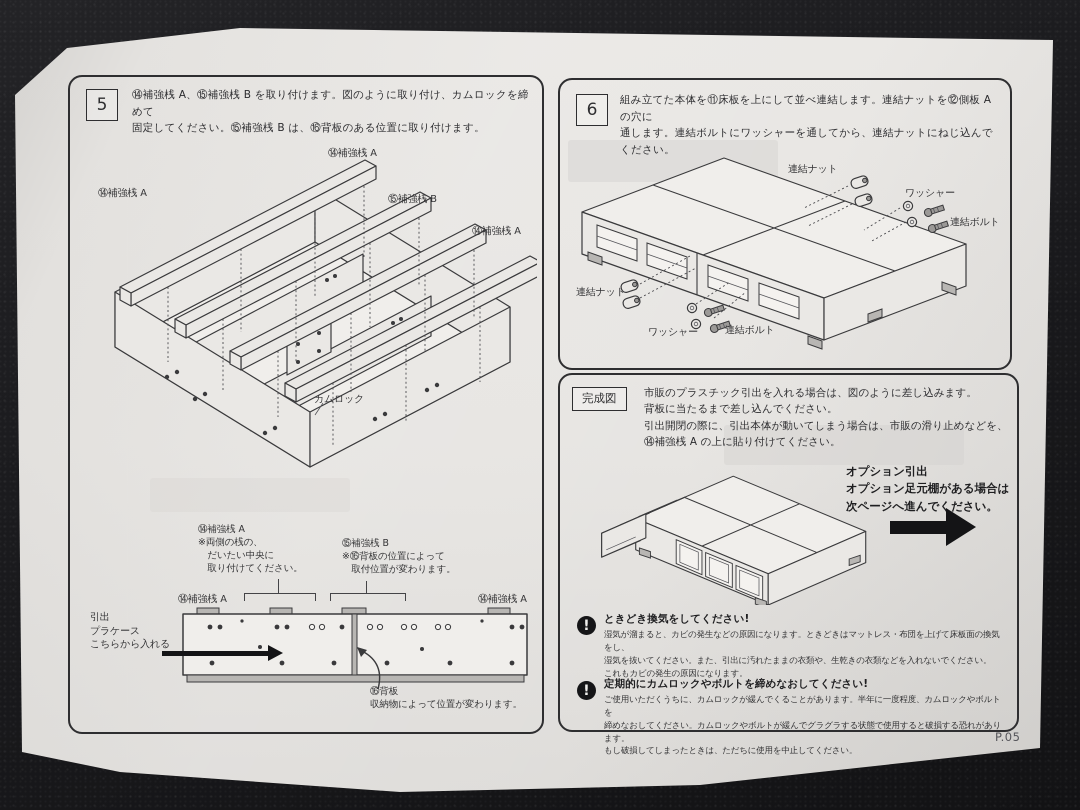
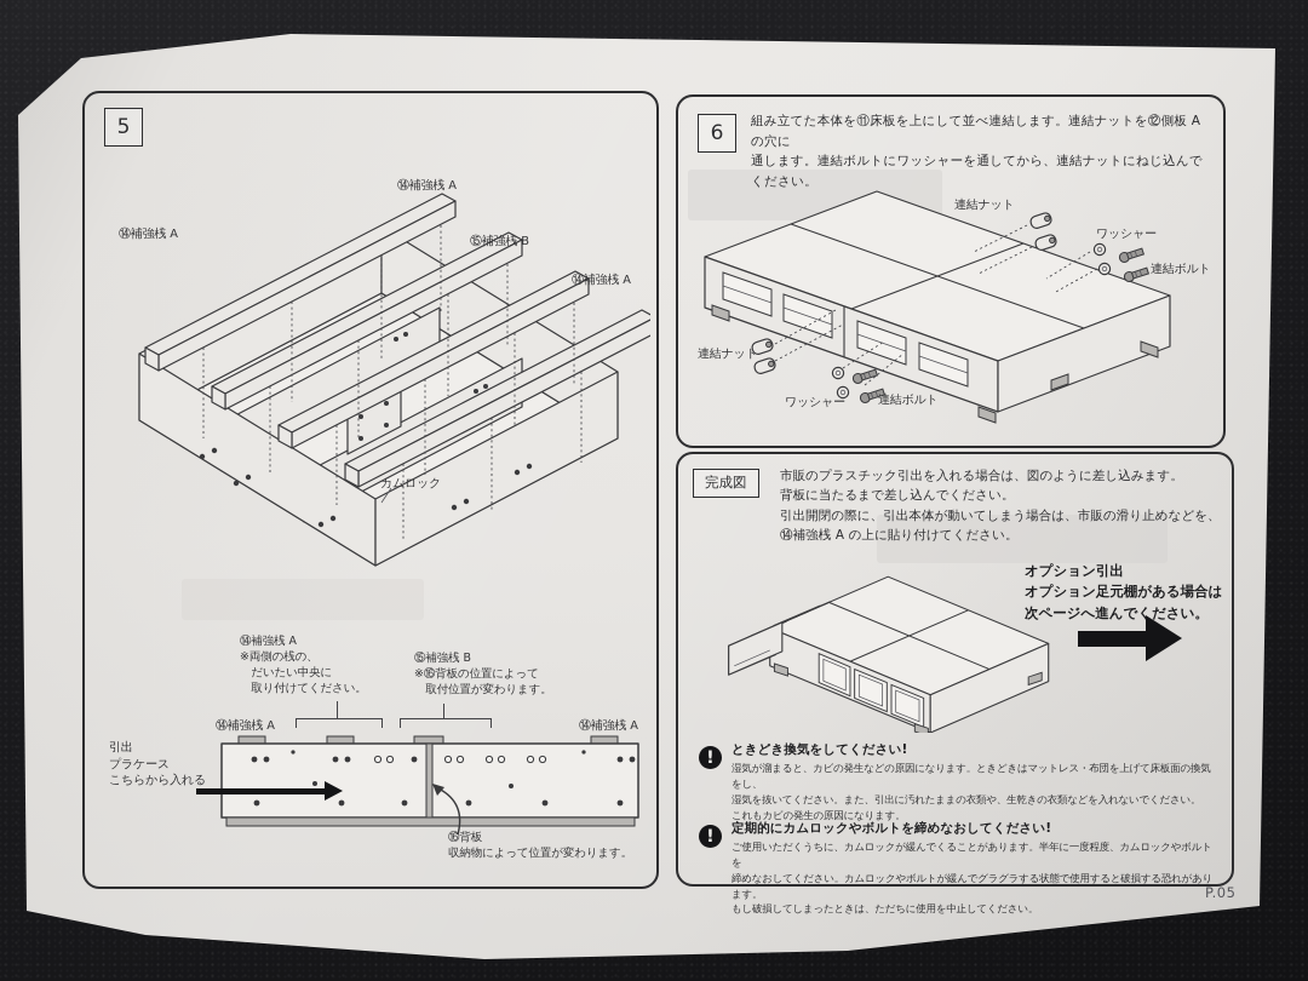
  5
- ⑭補強桟 A、⑮補強桟 B を取り付けます。図のように取り付け、カムロックを締めて
- 固定してください。⑮補強桟 B は、⑯背板のある位置に取り付けます。
  ⑭補強桟 A
  ⑭補強桟 A
  ⑮補強桟 B
  ⑭補強桟 A
  カムロック
  ⑭補強桟 A
  ※両側の桟の、
  だいたい中央に
  取り付けてください。
  ⑮補強桟 B
  ※⑯背板の位置によって
  取付位置が変わります。
  ⑭補強桟 A
  ⑭補強桟 A
  引出
  プラケース
  こちらから入れる
  ⑯背板
  収納物によって位置が変わります。
  6
  組み立てた本体を⑪床板を上にして並べ連結します。連結ナットを⑫側板 A の穴に
  通します。連結ボルトにワッシャーを通してから、連結ナットにねじ込んでください。
  連結ナット
  ワッシャー
  連結ボルト
  連結ナット
  ワッシャー
  連結ボルト
  完成図
  市販のプラスチック引出を入れる場合は、図のように差し込みます。
  背板に当たるまで差し込んでください。
  引出開閉の際に、引出本体が動いてしまう場合は、市販の滑り止めなどを、
  ⑭補強桟 A の上に貼り付けてください。
  オプション引出
  オプション足元棚がある場合は
  次ページへ進んでください。
  !
  ときどき換気をしてください!
  湿気が溜まると、カビの発生などの原因になります。ときどきはマットレス・布団を上げて床板面の換気をし、
  湿気を抜いてください。また、引出に汚れたままの衣類や、生乾きの衣類などを入れないでください。
  これもカビの発生の原因になります。
  !
  定期的にカムロックやボルトを締めなおしてください!
  ご使用いただくうちに、カムロックが緩んでくることがあります。半年に一度程度、カムロックやボルトを
  締めなおしてください。カムロックやボルトが緩んでグラグラする状態で使用すると破損する恐れがあります。
  もし破損してしまったときは、ただちに使用を中止してください。
  P.05
